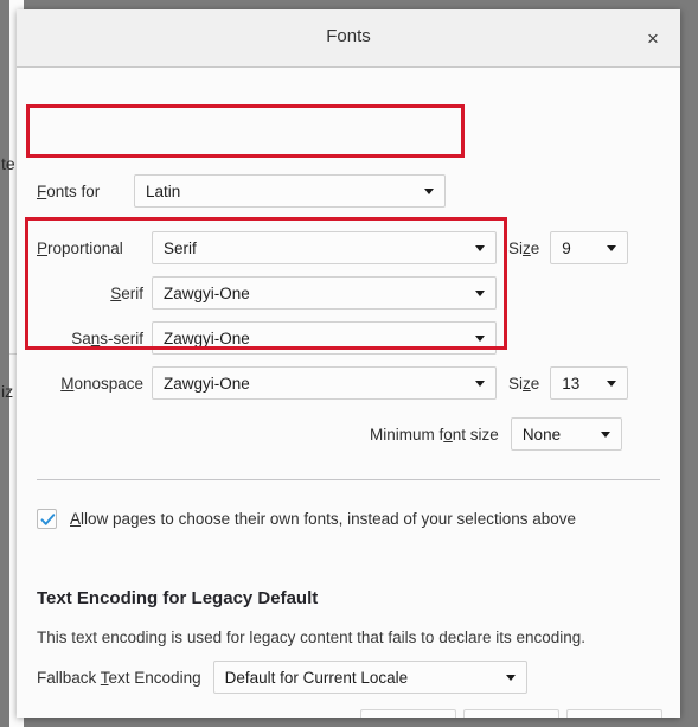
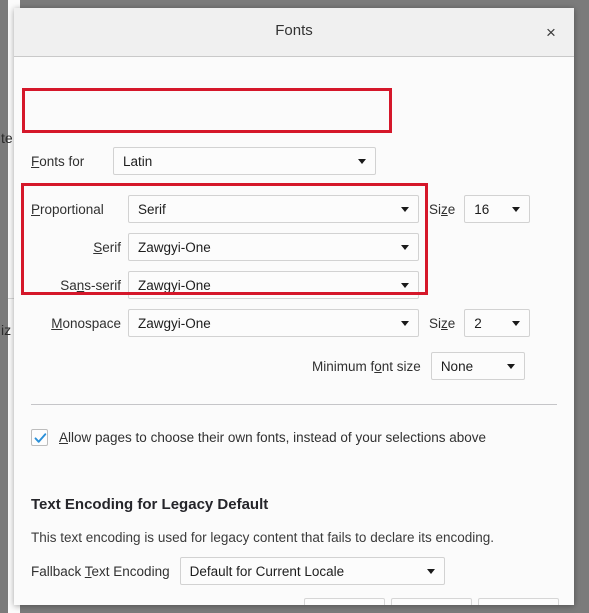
  te
  iz
  Fonts
  ×
  Fonts for
  Latin
  Proportional
  Serif
  Size
- 9
+ 16
  Serif
  Zawgyi-One
  Sans-serif
  Zawgyi-One
  Monospace
  Zawgyi-One
  Size
- 13
+ 2
  Minimum font size
  None
  Allow pages to choose their own fonts, instead of your selections above
  Text Encoding for Legacy Default
  This text encoding is used for legacy content that fails to declare its encoding.
  Fallback Text Encoding
  Default for Current Locale
